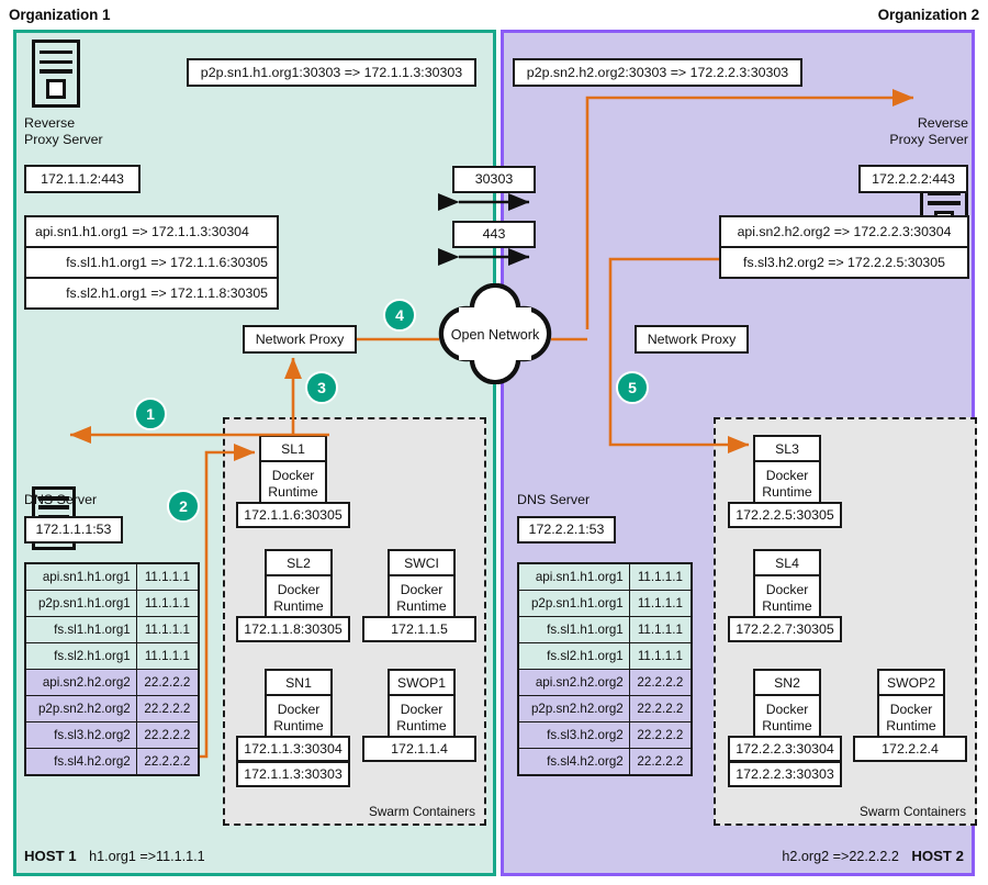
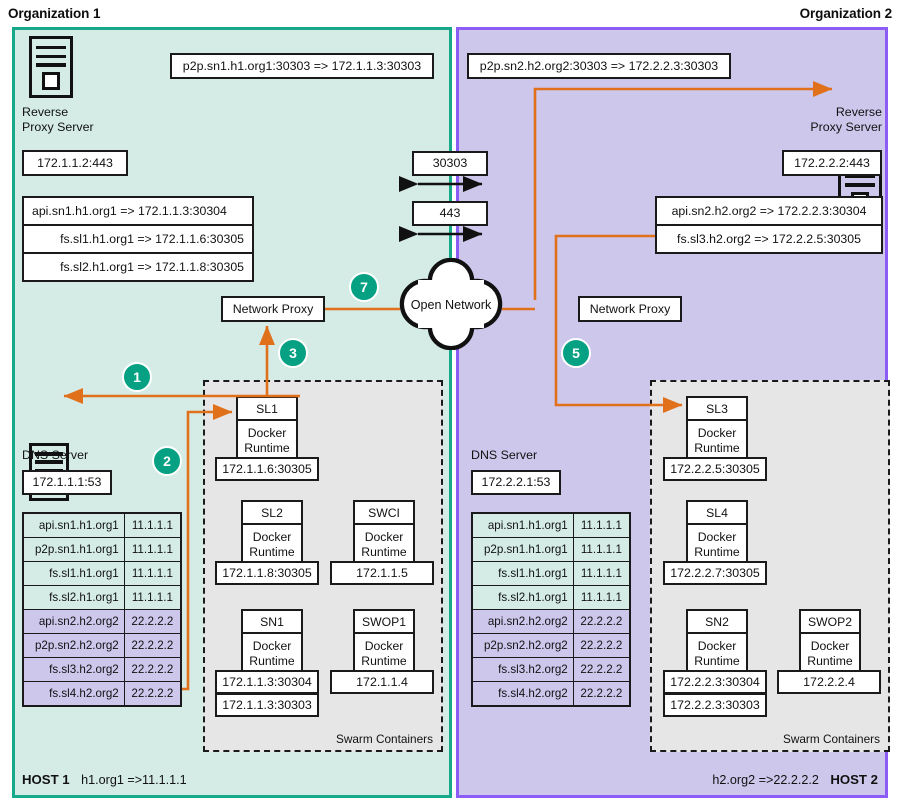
  Organization 1
  Organization 2
  Reverse
  Proxy Server
  172.1.1.2:443
  p2p.sn1.h1.org1:30303 => 172.1.1.3:30303
  api.sn1.h1.org1 => 172.1.1.3:30304
  fs.sl1.h1.org1 => 172.1.1.6:30305
  fs.sl2.h1.org1 => 172.1.1.8:30305
  30303
  443
  Network Proxy
  Open Network
  DNS Server
  172.1.1.1:53
  api.sn1.h1.org1	11.1.1.1
  p2p.sn1.h1.org1	11.1.1.1
  fs.sl1.h1.org1	11.1.1.1
  fs.sl2.h1.org1	11.1.1.1
  api.sn2.h2.org2	22.2.2.2
  p2p.sn2.h2.org2	22.2.2.2
  fs.sl3.h2.org2	22.2.2.2
  fs.sl4.h2.org2	22.2.2.2
  Swarm Containers
  SL1
  Docker
  Runtime
  172.1.1.6:30305
  SL2
  Docker
  Runtime
  172.1.1.8:30305
  SWCI
  Docker
  Runtime
  172.1.1.5
  SN1
  Docker
  Runtime
  172.1.1.3:30304
  172.1.1.3:30303
  SWOP1
  Docker
  Runtime
  172.1.1.4
  HOST 1 h1.org1 =>11.1.1.1
  Reverse
  Proxy Server
  172.2.2.2:443
  p2p.sn2.h2.org2:30303 => 172.2.2.3:30303
  api.sn2.h2.org2 => 172.2.2.3:30304
  fs.sl3.h2.org2 => 172.2.2.5:30305
  Network Proxy
  DNS Server
  172.2.2.1:53
  api.sn1.h1.org1	11.1.1.1
  p2p.sn1.h1.org1	11.1.1.1
  fs.sl1.h1.org1	11.1.1.1
  fs.sl2.h1.org1	11.1.1.1
  api.sn2.h2.org2	22.2.2.2
  p2p.sn2.h2.org2	22.2.2.2
  fs.sl3.h2.org2	22.2.2.2
  fs.sl4.h2.org2	22.2.2.2
  Swarm Containers
  SL3
  Docker
  Runtime
  172.2.2.5:30305
  SL4
  Docker
  Runtime
  172.2.2.7:30305
  SN2
  Docker
  Runtime
  172.2.2.3:30304
  172.2.2.3:30303
  SWOP2
  Docker
  Runtime
  172.2.2.4
  h2.org2 =>22.2.2.2 HOST 2
  1
  2
  3
- 4
+ 7
  5
